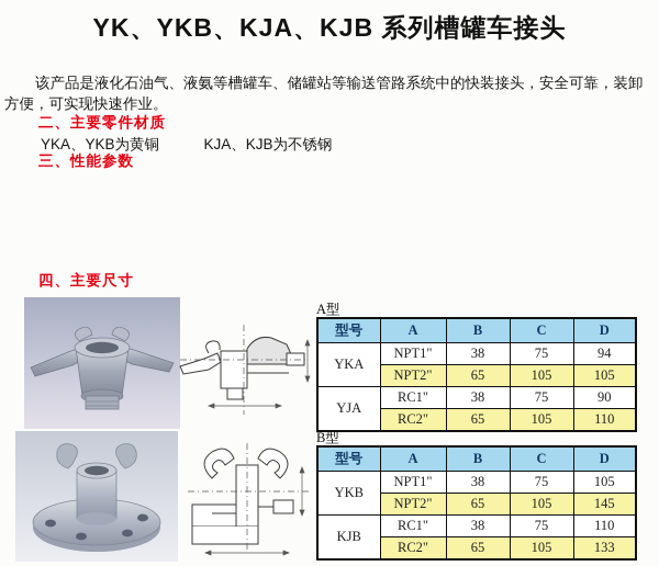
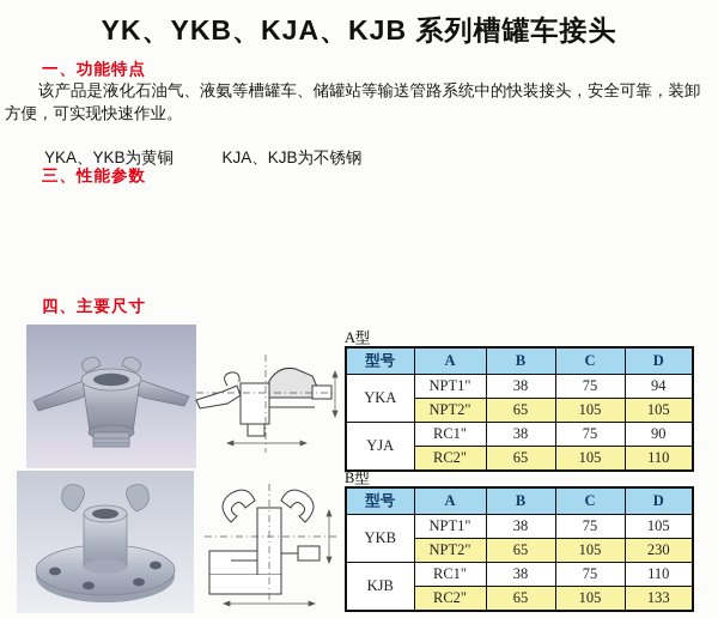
  YK、YKB、KJA、KJB 系列槽罐车接头
+ 一、功能特点
  该产品是液化石油气、液氨等槽罐车、储罐站等输送管路系统中的快装接头，安全可靠，装卸方便，可实现快速作业。
- 二、主要零件材质
  YKA、YKB为黄铜 KJA、KJB为不锈钢
  三、性能参数
  四、主要尺寸
  A型
  型号	A	B	C	D
  YKA	NPT1"	38	75	94
  NPT2"	65	105	105
  YJA	RC1"	38	75	90
  RC2"	65	105	110
  B型
  型号	A	B	C	D
  YKB	NPT1"	38	75	105
- NPT2"	65	105	145
+ NPT2"	65	105	230
  KJB	RC1"	38	75	110
  RC2"	65	105	133
